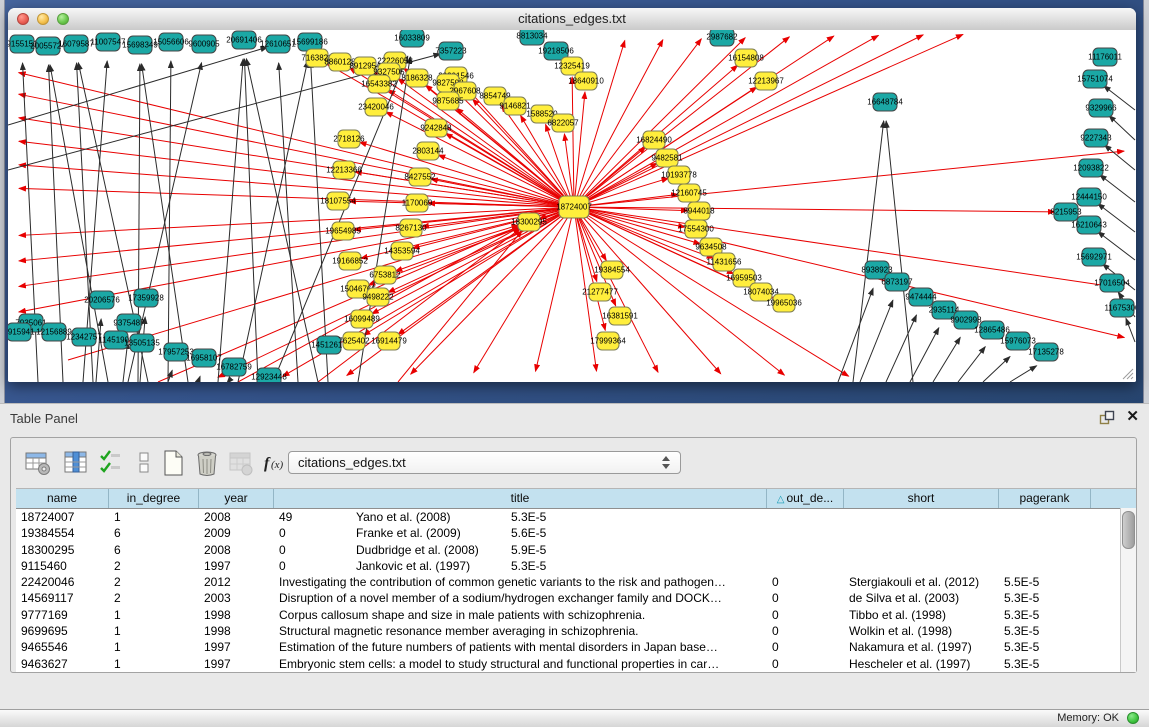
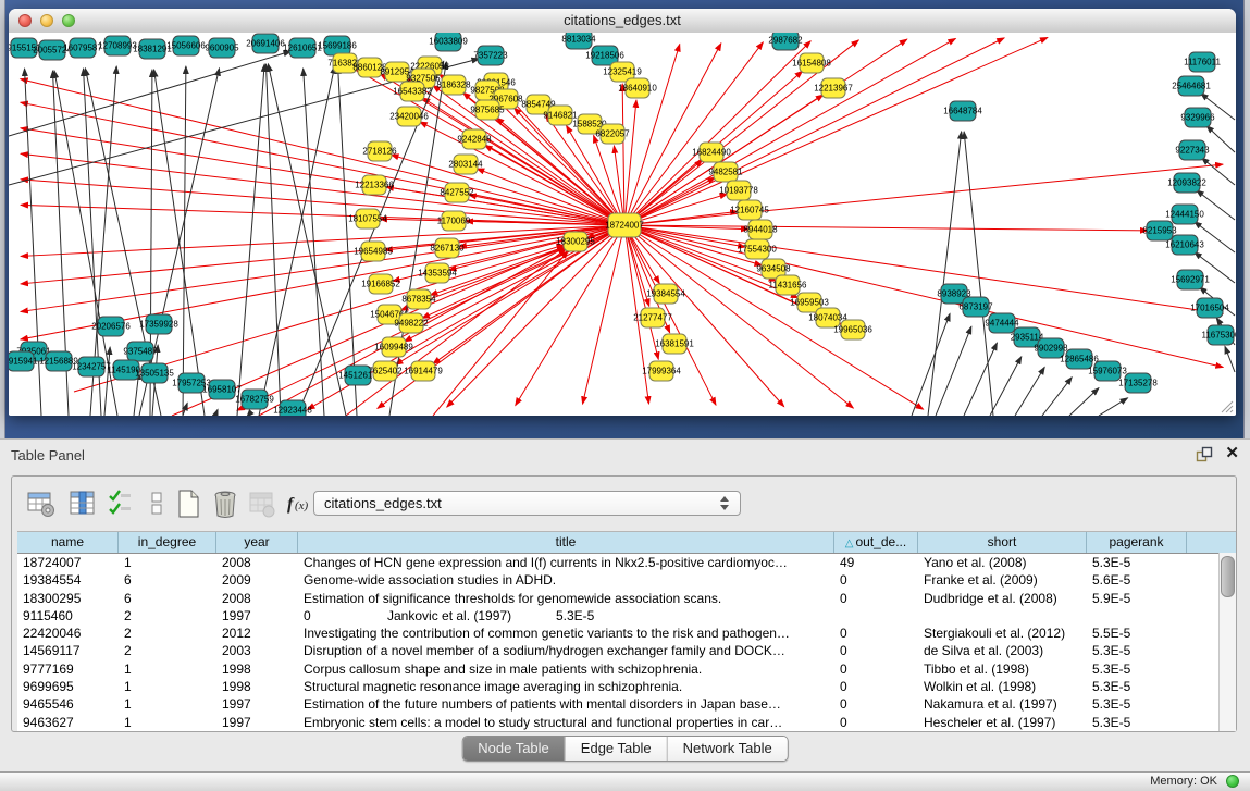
  citations_edges.txt
  18724007
  18300295
  9155151
  2005572
  16079587
- 11007547
+ 12708993
- 15698349
+ 18381291
  15056606
  9600905
  20691406
  12610651
  15699186
  16033809
  7357223
  8813034
  19218506
  2987682
  16648784
  11176011
- 15751074
+ 25464681
  9329966
  9227343
  12093822
  12444150
  8215953
  16210643
  15692971
  17016504
  1167530
  8938923
  6873197
  9474444
  2935114
  9902998
  12865486
  15976073
  17135278
  915941
  12156889
  12342757
  20206576
  17359928
  9375487
  1145190
  13505135
  17957253
  16958107
  16782759
  12923448
  1451261
  716382
  8860128
  891295
  22226058
  9327505
  16543382
  8186328
  98275
  2967608
  23420046
  9875685
  2718126
  9242848
  2803144
  12213366
  8427552
  18107554
  1170069
  19654985
  8267130
  14353594
  19166852
- 6753812
+ 8678354
  150467
  9498222
  16099489
  7625402
  16914479
  8854749
  9146821
  158852
  6822057
  12325419
  18640910
  16154808
  12213967
  16824490
  9482581
  10193778
  12160745
  8944018
  17554300
  9634508
  11431656
  16959503
  18074034
  19965036
  19384554
  21277477
  16381591
  17999364
  Table Panel
  ✕
  f
  (x)
  citations_edges.txt
  name
  in_degree
  year
  title
  △ out_de...
  short
  pagerank
  18724007
  1
  2008
+ Changes of HCN gene expression and I(f) currents in Nkx2.5-positive cardiomyoc…
  49
  Yano et al. (2008)
  5.3E-5
  19384554
  6
  2009
+ Genome-wide association studies in ADHD.
  0
  Franke et al. (2009)
  5.6E-5
  18300295
  6
  2008
+ Estimation of significance thresholds for genomewide association scans.
  0
  Dudbridge et al. (2008)
  5.9E-5
  9115460
  2
  1997
  0
  Jankovic et al. (1997)
  5.3E-5
  22420046
  2
  2012
  Investigating the contribution of common genetic variants to the risk and pathogen…
  0
  Stergiakouli et al. (2012)
  5.5E-5
  14569117
  2
  2003
  Disruption of a novel member of a sodium/hydrogen exchanger family and DOCK…
  0
  de Silva et al. (2003)
  5.3E-5
  9777169
  1
  1998
  Corpus callosum shape and size in male patients with schizophrenia.
  0
  Tibbo et al. (1998)
  5.3E-5
  9699695
  1
  1998
- Structural magnetic resonance member averaging in schizophrenia.
+ Structural magnetic resonance image averaging in schizophrenia.
  0
  Wolkin et al. (1998)
  5.3E-5
  9465546
  1
  1997
  Estimation of the future numbers of patients with mental disorders in Japan base…
  0
  Nakamura et al. (1997)
  5.3E-5
  9463627
  1
  1997
  Embryonic stem cells: a model to study structural and functional properties in car…
  0
  Hescheler et al. (1997)
  5.3E-5
+ Node Table
+ Edge Table
+ Network Table
  Memory: OK
